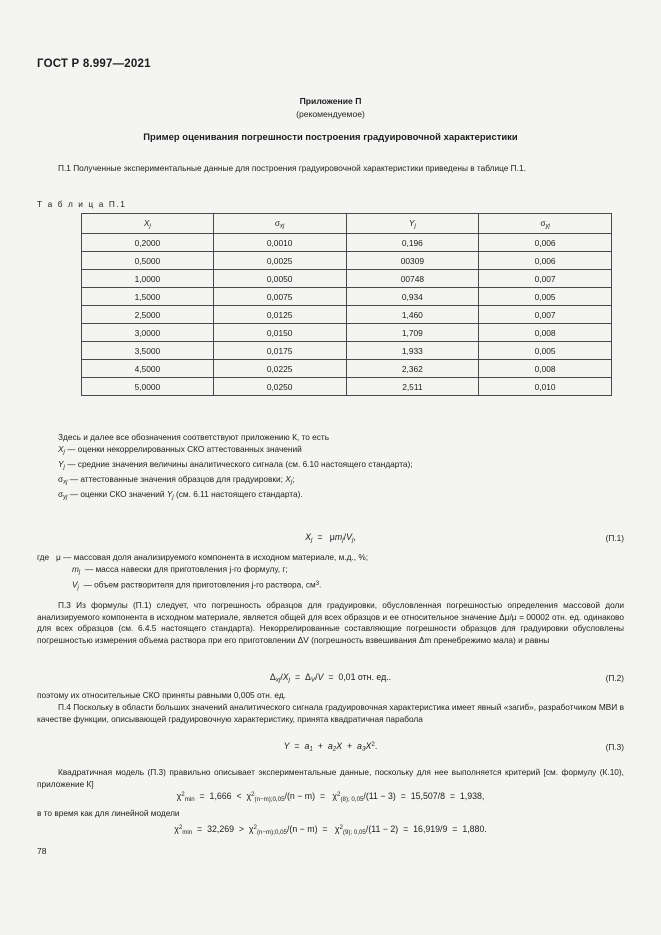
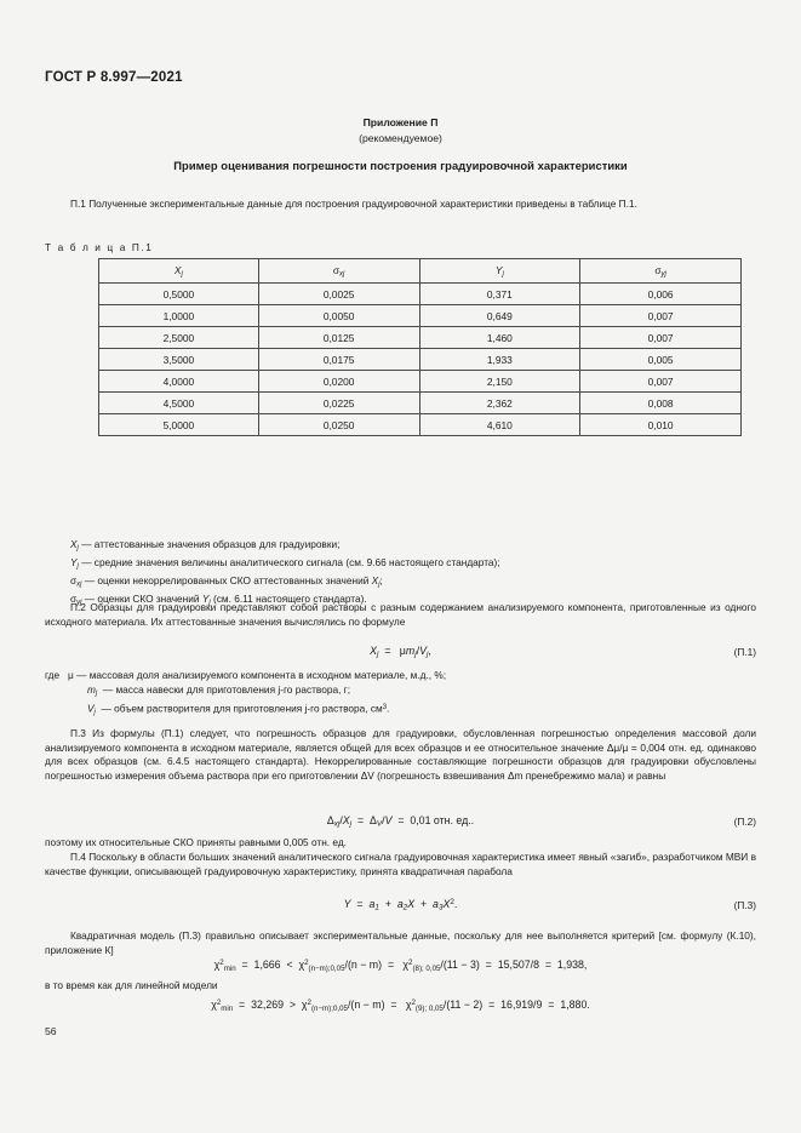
  ГОСТ Р 8.997—2021
  Приложение П
  (рекомендуемое)
  Пример оценивания погрешности построения градуировочной характеристики
  П.1 Полученные экспериментальные данные для построения градуировочной характеристики приведены в таблице П.1.
  Т а б л и ц а П.1
- 0,2000	0,0010	0,196	0,006
- 0,5000	0,0025	00309	0,006
+ 0,5000	0,0025	0,371	0,006
- 1,0000	0,0050	00748	0,007
+ 1,0000	0,0050	0,649	0,007
- 1,5000	0,0075	0,934	0,005
  2,5000	0,0125	1,460	0,007
- 3,0000	0,0150	1,709	0,008
  3,5000	0,0175	1,933	0,005
+ 4,0000	0,0200	2,150	0,007
  4,5000	0,0225	2,362	0,008
- 5,0000	0,0250	2,511	0,010
+ 5,0000	0,0250	4,610	0,010
- Здесь и далее все обозначения соответствуют приложению К, то есть
- X — оценки некоррелированных СКО аттестованных значений
+ X — аттестованные значения образцов для градуировки;
- Y — средние значения величины аналитического сигнала (см. 6.10 настоящего стандарта);
+ Y — средние значения величины аналитического сигнала (см. 9.66 настоящего стандарта);
- σ — аттестованные значения образцов для градуировки; X ;
+ σ — оценки некоррелированных СКО аттестованных значений X ;
  σ — оценки СКО значений Y (см. 6.11 настоящего стандарта).
+ П.2 Образцы для градуировки представляют собой растворы с разным содержанием анализируемого компонента, приготовленные из одного исходного материала. Их аттестованные значения вычислялись по формуле
  X = μm /V ,
  (П.1)
  где μ — массовая доля анализируемого компонента в исходном материале, м.д., %;
- m — масса навески для приготовления j-го формулу, г;
+ m — масса навески для приготовления j-го раствора, г;
  V — объем растворителя для приготовления j-го раствора, см .
- П.3 Из формулы (П.1) следует, что погрешность образцов для градуировки, обусловленная погрешностью определения массовой доли анализируемого компонента в исходном материале, является общей для всех образцов и ее относительное значение Δμ/μ = 00002 отн. ед. одинаково для всех образцов (см. 6.4.5 настоящего стандарта). Некоррелированные составляющие погрешности образцов для градуировки обусловлены погрешностью измерения объема раствора при его приготовлении ΔV (погрешность взвешивания Δm пренебрежимо мала) и равны
+ П.3 Из формулы (П.1) следует, что погрешность образцов для градуировки, обусловленная погрешностью определения массовой доли анализируемого компонента в исходном материале, является общей для всех образцов и ее относительное значение Δμ/μ = 0,004 отн. ед. одинаково для всех образцов (см. 6.4.5 настоящего стандарта). Некоррелированные составляющие погрешности образцов для градуировки обусловлены погрешностью измерения объема раствора при его приготовлении ΔV (погрешность взвешивания Δm пренебрежимо мала) и равны
  Δ /X = Δ /V = 0,01 отн. ед..
  (П.2)
  поэтому их относительные СКО приняты равными 0,005 отн. ед.
  П.4 Поскольку в области больших значений аналитического сигнала градуировочная характеристика имеет явный «загиб», разработчиком МВИ в качестве функции, описывающей градуировочную характеристику, принята квадратичная парабола
  Y = a + a X + a X .
  (П.3)
  Квадратичная модель (П.3) правильно описывает экспериментальные данные, поскольку для нее выполняется критерий [см. формулу (К.10), приложение К]
  в то время как для линейной модели
- 78
+ 56
